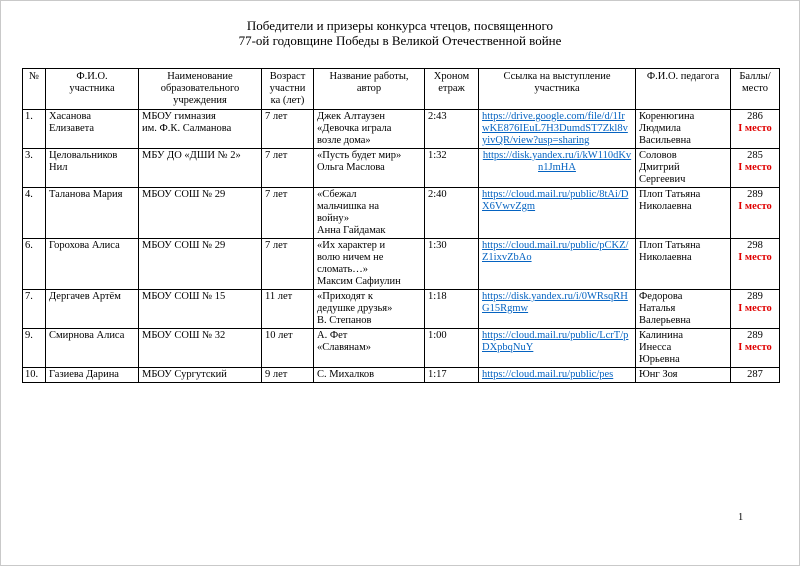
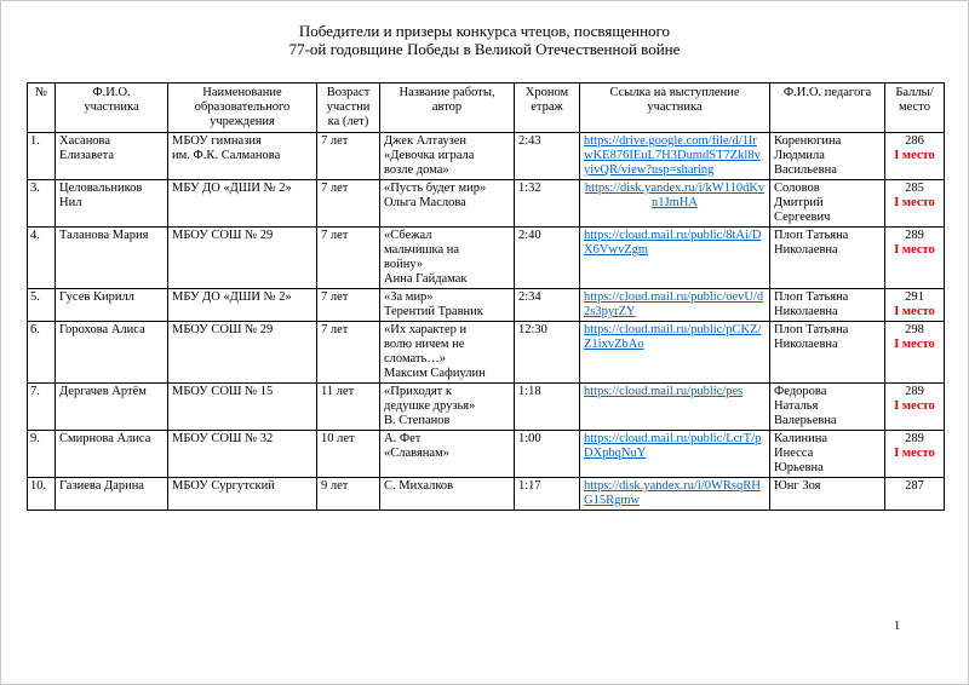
  Победители и призеры конкурса чтецов, посвященного
  77-ой годовщине Победы в Великой Отечественной войне
  №	Ф.И.О. участника	Наименование образовательного учреждения	Возраст участни ка (лет)	Название работы, автор	Хроном етраж	Ссылка на выступление участника	Ф.И.О. педагога	Баллы/ место
  1.	Хасанова Елизавета	МБОУ гимназия им. Ф.К. Салманова	7 лет	Джек Алтаузен «Девочка играла возле дома»	2:43	https://drive.google.com/file/d/1IrwKE876IEuL7H3DumdST7Zkl8vyivQR/view?usp=sharing	Коренюгина Людмила Васильевна	286 I место
  3.	Целовальников Нил	МБУ ДО «ДШИ № 2»	7 лет	«Пусть будет мир» Ольга Маслова	1:32	https://disk.yandex.ru/i/kW110dKvn1JmHA	Соловов Дмитрий Сергеевич	285 I место
  4.	Таланова Мария	МБОУ СОШ № 29	7 лет	«Сбежал мальчишка на войну» Анна Гайдамак	2:40	https://cloud.mail.ru/public/8tAi/DX6VwvZgm	Плоп Татьяна Николаевна	289 I место
+ 5.	Гусев Кирилл	МБУ ДО «ДШИ № 2»	7 лет	«За мир» Терентий Травник	2:34	https://cloud.mail.ru/public/oevU/d2s3pyrZY	Плоп Татьяна Николаевна	291 I место
- 6.	Горохова Алиса	МБОУ СОШ № 29	7 лет	«Их характер и волю ничем не сломать…» Максим Сафиулин	1:30	https://cloud.mail.ru/public/pCKZ/Z1ixvZbAo	Плоп Татьяна Николаевна	298 I место
+ 6.	Горохова Алиса	МБОУ СОШ № 29	7 лет	«Их характер и волю ничем не сломать…» Максим Сафиулин	12:30	https://cloud.mail.ru/public/pCKZ/Z1ixvZbAo	Плоп Татьяна Николаевна	298 I место
- 7.	Дергачев Артём	МБОУ СОШ № 15	11 лет	«Приходят к дедушке друзья» В. Степанов	1:18	https://disk.yandex.ru/i/0WRsqRHG15Rgmw	Федорова Наталья Валерьевна	289 I место
+ 7.	Дергачев Артём	МБОУ СОШ № 15	11 лет	«Приходят к дедушке друзья» В. Степанов	1:18	https://cloud.mail.ru/public/pes	Федорова Наталья Валерьевна	289 I место
  9.	Смирнова Алиса	МБОУ СОШ № 32	10 лет	А. Фет «Славянам»	1:00	https://cloud.mail.ru/public/LcrT/pDXpbqNuY	Калинина Инесса Юрьевна	289 I место
- 10.	Газиева Дарина	МБОУ Сургутский	9 лет	С. Михалков	1:17	https://cloud.mail.ru/public/pes	Юнг Зоя	287
+ 10.	Газиева Дарина	МБОУ Сургутский	9 лет	С. Михалков	1:17	https://disk.yandex.ru/i/0WRsqRHG15Rgmw	Юнг Зоя	287
  1
